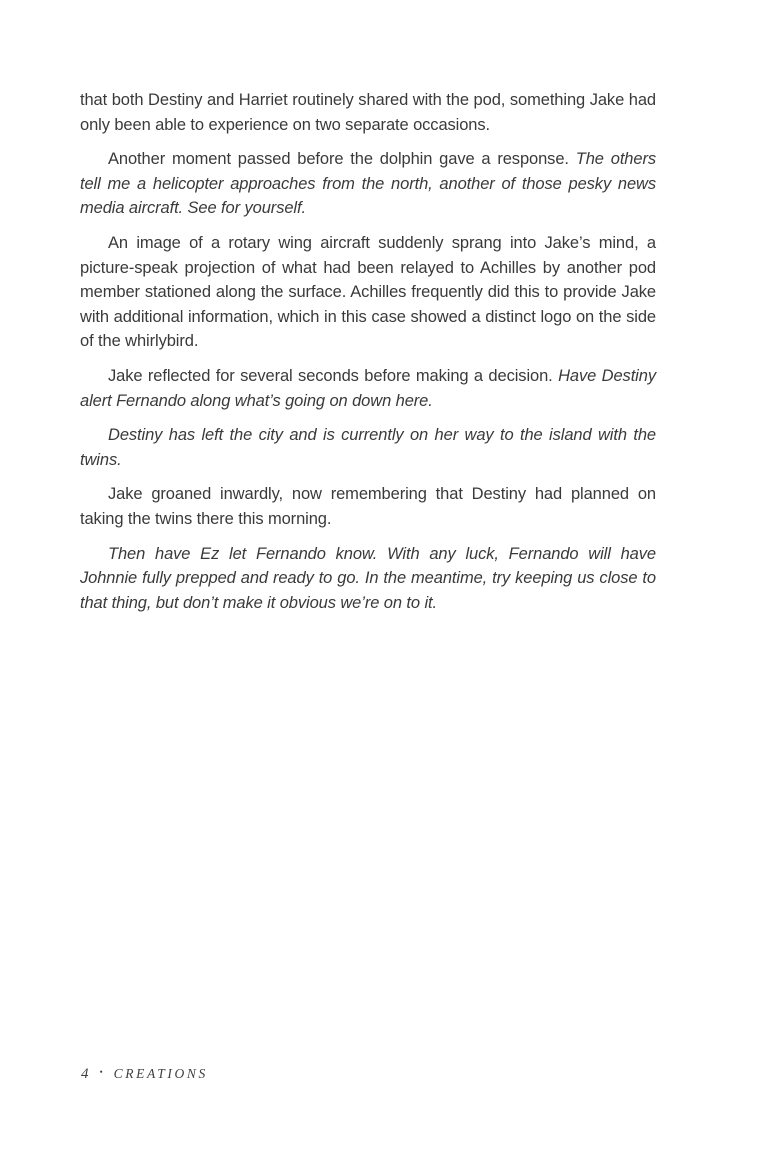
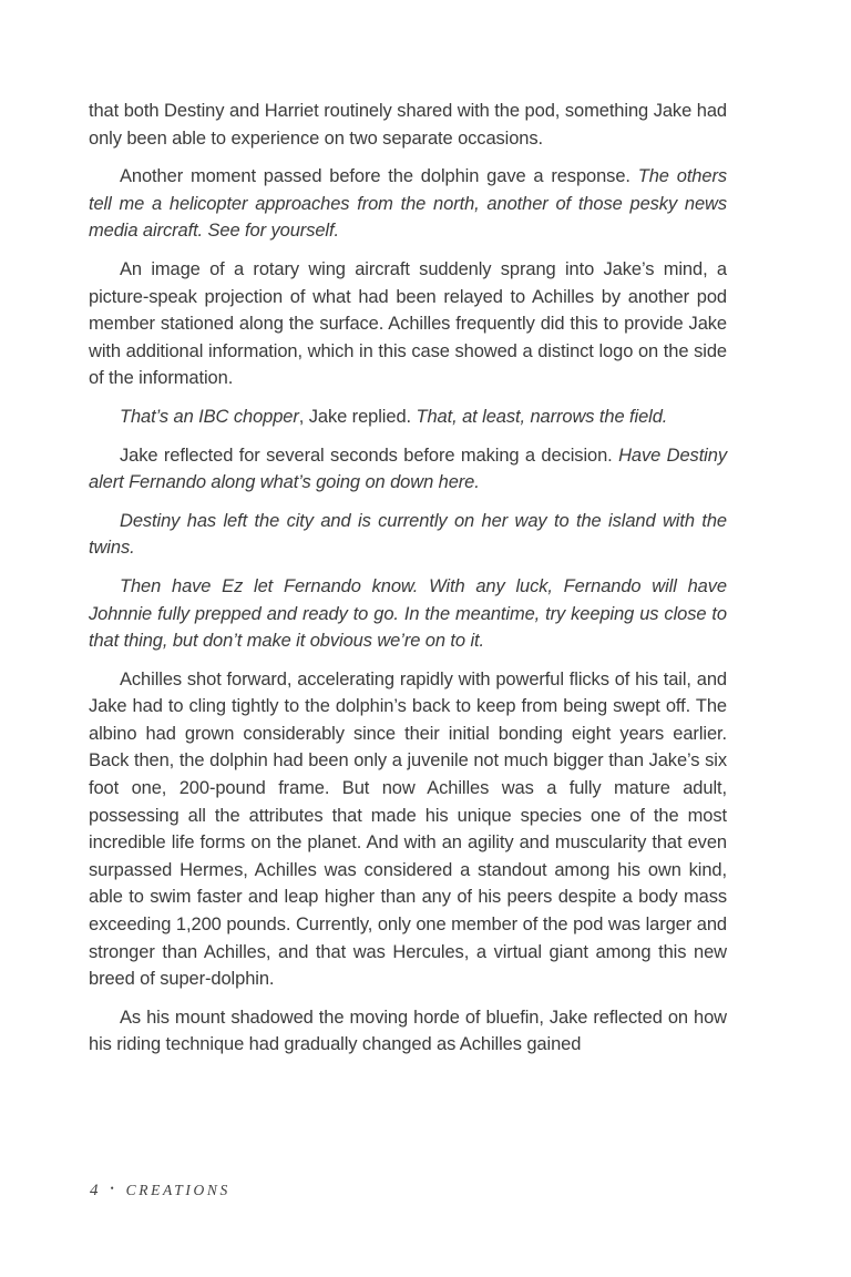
  that both Destiny and Harriet routinely shared with the pod, something Jake had only been able to experience on two separate occasions.
  Another moment passed before the dolphin gave a response. The others tell me a helicopter approaches from the north, another of those pesky news media aircraft. See for yourself.
- An image of a rotary wing aircraft suddenly sprang into Jake’s mind, a picture-speak projection of what had been relayed to Achilles by another pod member stationed along the surface. Achilles frequently did this to provide Jake with additional information, which in this case showed a distinct logo on the side of the whirlybird.
+ An image of a rotary wing aircraft suddenly sprang into Jake’s mind, a picture-speak projection of what had been relayed to Achilles by another pod member stationed along the surface. Achilles frequently did this to provide Jake with additional information, which in this case showed a distinct logo on the side of the information.
+ That’s an IBC chopper, Jake replied. That, at least, narrows the field.
  Jake reflected for several seconds before making a decision. Have Destiny alert Fernando along what’s going on down here.
  Destiny has left the city and is currently on her way to the island with the twins.
- Jake groaned inwardly, now remembering that Destiny had planned on taking the twins there this morning.
  Then have Ez let Fernando know. With any luck, Fernando will have Johnnie fully prepped and ready to go. In the meantime, try keeping us close to that thing, but don’t make it obvious we’re on to it.
+ Achilles shot forward, accelerating rapidly with powerful flicks of his tail, and Jake had to cling tightly to the dolphin’s back to keep from being swept off. The albino had grown considerably since their initial bonding eight years earlier. Back then, the dolphin had been only a juvenile not much bigger than Jake’s six foot one, 200-pound frame. But now Achilles was a fully mature adult, possessing all the attributes that made his unique species one of the most incredible life forms on the planet. And with an agility and muscularity that even surpassed Hermes, Achilles was considered a standout among his own kind, able to swim faster and leap higher than any of his peers despite a body mass exceeding 1,200 pounds. Currently, only one member of the pod was larger and stronger than Achilles, and that was Hercules, a virtual giant among this new breed of super-dolphin.
+ As his mount shadowed the moving horde of bluefin, Jake reflected on how his riding technique had gradually changed as Achilles gained
  4
  •
  CREATIONS
